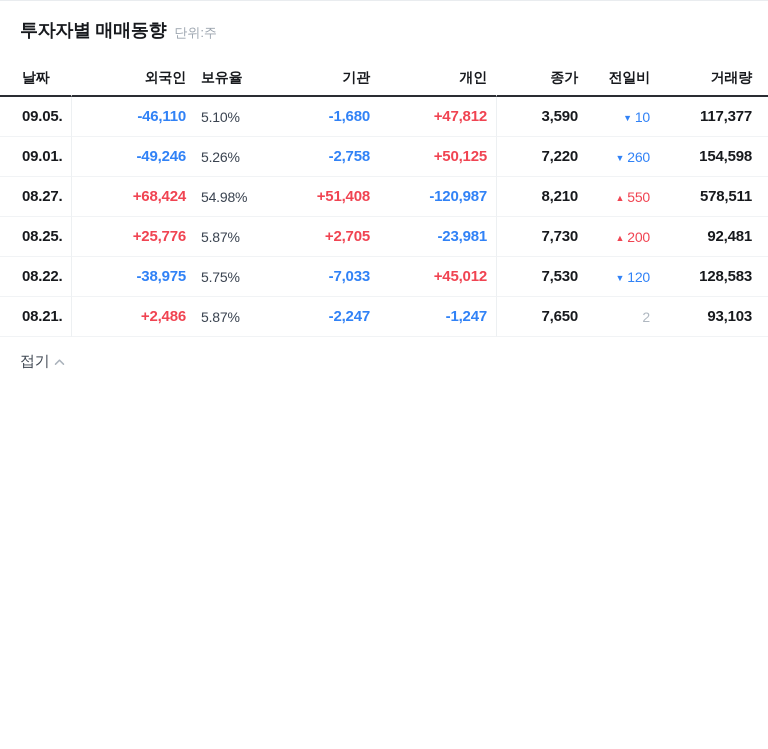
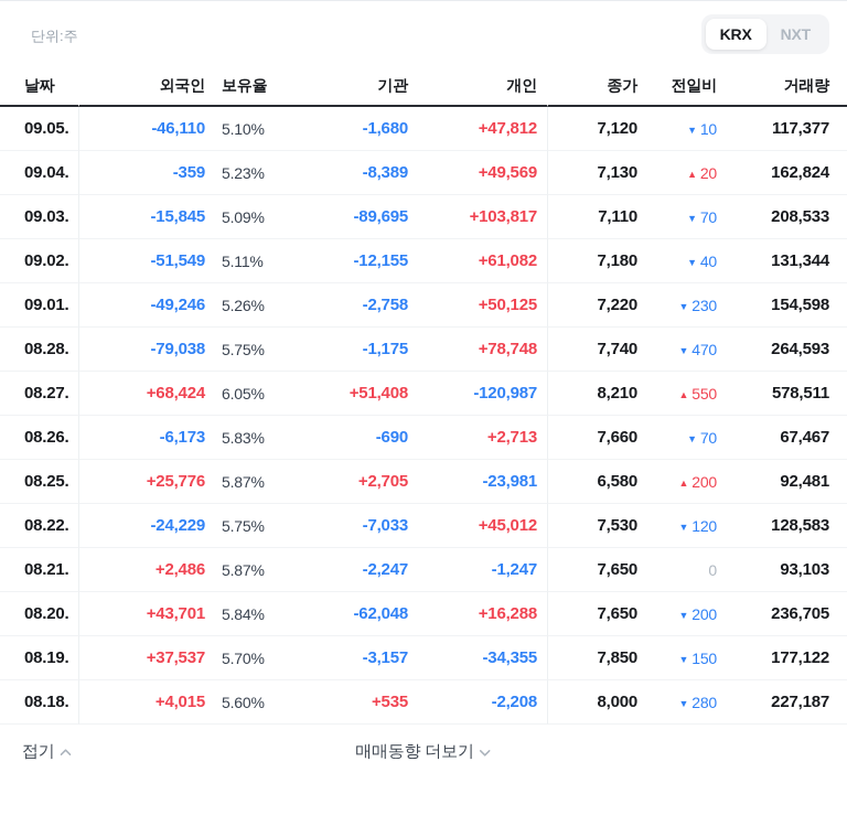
- 투자자별 매매동향
  단위:주
+ KRX
+ NXT
  날짜	외국인	보유율	기관	개인	종가	전일비	거래량
- 09.05.	-46,110	5.10%	-1,680	+47,812	3,590	▼ 10	117,377
+ 09.05.	-46,110	5.10%	-1,680	+47,812	7,120	▼ 10	117,377
+ 09.04.	-359	5.23%	-8,389	+49,569	7,130	▲ 20	162,824
+ 09.03.	-15,845	5.09%	-89,695	+103,817	7,110	▼ 70	208,533
+ 09.02.	-51,549	5.11%	-12,155	+61,082	7,180	▼ 40	131,344
- 09.01.	-49,246	5.26%	-2,758	+50,125	7,220	▼ 260	154,598
+ 09.01.	-49,246	5.26%	-2,758	+50,125	7,220	▼ 230	154,598
+ 08.28.	-79,038	5.75%	-1,175	+78,748	7,740	▼ 470	264,593
- 08.27.	+68,424	54.98%	+51,408	-120,987	8,210	▲ 550	578,511
+ 08.27.	+68,424	6.05%	+51,408	-120,987	8,210	▲ 550	578,511
+ 08.26.	-6,173	5.83%	-690	+2,713	7,660	▼ 70	67,467
- 08.25.	+25,776	5.87%	+2,705	-23,981	7,730	▲ 200	92,481
+ 08.25.	+25,776	5.87%	+2,705	-23,981	6,580	▲ 200	92,481
- 08.22.	-38,975	5.75%	-7,033	+45,012	7,530	▼ 120	128,583
+ 08.22.	-24,229	5.75%	-7,033	+45,012	7,530	▼ 120	128,583
- 08.21.	+2,486	5.87%	-2,247	-1,247	7,650	2	93,103
+ 08.21.	+2,486	5.87%	-2,247	-1,247	7,650	0	93,103
+ 08.20.	+43,701	5.84%	-62,048	+16,288	7,650	▼ 200	236,705
+ 08.19.	+37,537	5.70%	-3,157	-34,355	7,850	▼ 150	177,122
+ 08.18.	+4,015	5.60%	+535	-2,208	8,000	▼ 280	227,187
  접기
+ 매매동향 더보기
